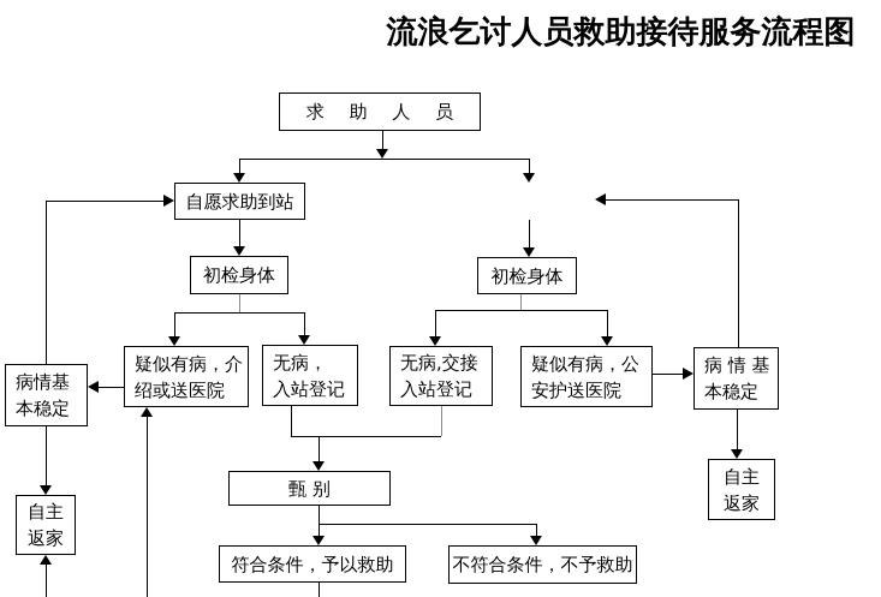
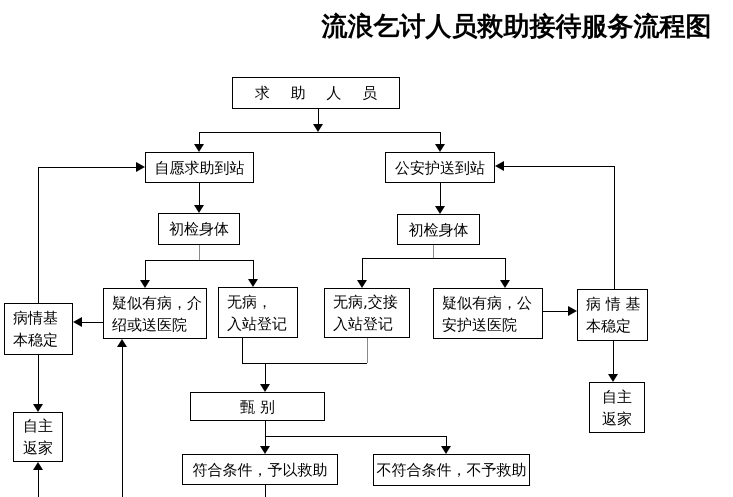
  流浪乞讨人员救助接待服务流程图
  求 助 人 员
  自愿求助到站
+ 公安护送到站
  初检身体
  初检身体
  疑似有病，介
  绍或送医院
  无病，
  入站登记
  无病,交接
  入站登记
  疑似有病，公
  安护送医院
  病情基
  本稳定
  病 情 基
  本稳定
  自主
  返家
  自主
  返家
  甄 别
  符合条件，予以救助
  不符合条件，不予救助
